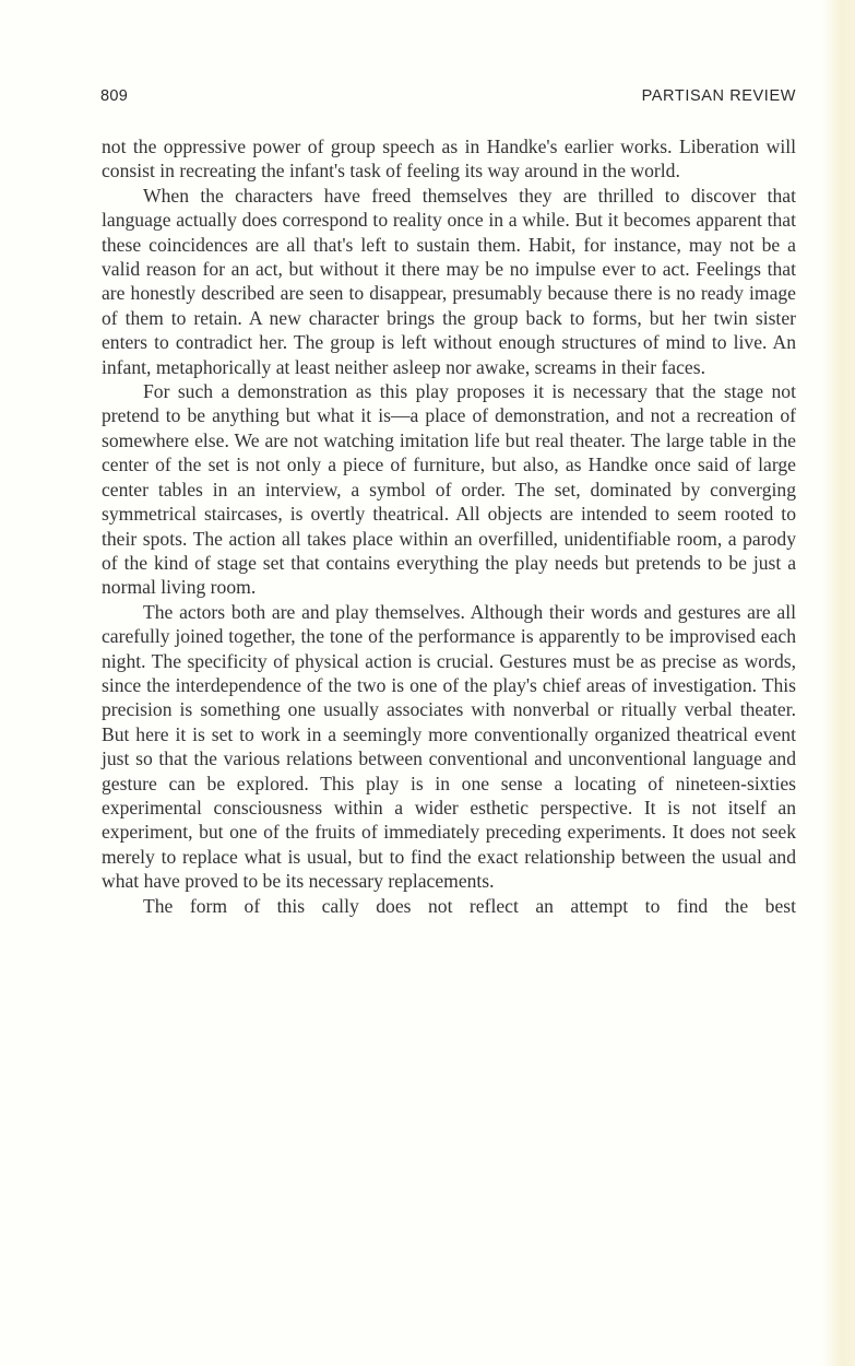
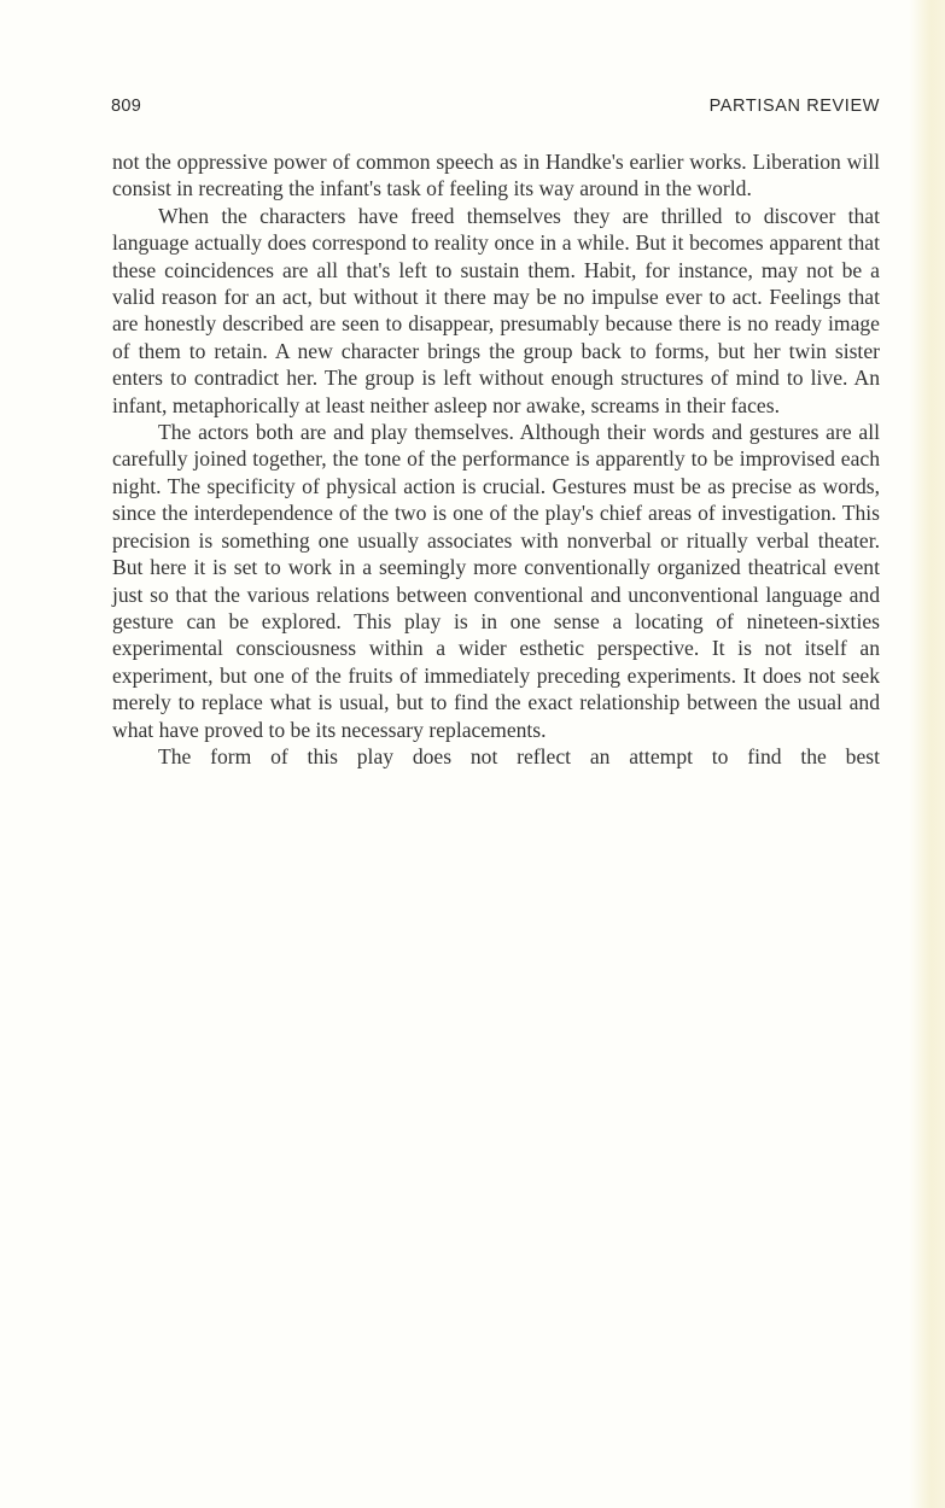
  809
  PARTISAN REVIEW
- not the oppressive power of group speech as in Handke's earlier works. Liberation will consist in recreating the infant's task of feeling its way around in the world.
+ not the oppressive power of common speech as in Handke's earlier works. Liberation will consist in recreating the infant's task of feeling its way around in the world.
  When the characters have freed themselves they are thrilled to discover that language actually does correspond to reality once in a while. But it becomes apparent that these coincidences are all that's left to sustain them. Habit, for instance, may not be a valid reason for an act, but without it there may be no impulse ever to act. Feelings that are honestly described are seen to disappear, presumably because there is no ready image of them to retain. A new character brings the group back to forms, but her twin sister enters to contradict her. The group is left without enough structures of mind to live. An infant, metaphori­cally at least neither asleep nor awake, screams in their faces.
- For such a demonstration as this play proposes it is necessary that the stage not pretend to be anything but what it is—a place of demonstration, and not a recreation of somewhere else. We are not watching imitation life but real theater. The large table in the center of the set is not only a piece of furniture, but also, as Handke once said of large center tables in an interview, a symbol of order. The set, dominated by converging symmetrical staircases, is overtly theatrical. All objects are intended to seem rooted to their spots. The action all takes place within an overfilled, unidentifiable room, a parody of the kind of stage set that contains everything the play needs but pretends to be just a normal living room.
  The actors both are and play themselves. Although their words and gestures are all carefully joined together, the tone of the perfor­mance is apparently to be improvised each night. The specificity of physical action is crucial. Gestures must be as precise as words, since the interdependence of the two is one of the play's chief areas of investigation. This precision is something one usually associates with nonverbal or ritually verbal theater. But here it is set to work in a seemingly more conventionally organized theatrical event just so that the various relations between conventional and unconventional lan­guage and gesture can be explored. This play is in one sense a locating of nineteen-sixties experimental consciousness within a wider esthetic perspective. It is not itself an experiment, but one of the fruits of immediately preceding experiments. It does not seek merely to replace what is usual, but to find the exact relationship between the usual and what have proved to be its necessary replacements.
- The form of this cally does not reflect an attempt to find the best
+ The form of this play does not reflect an attempt to find the best
